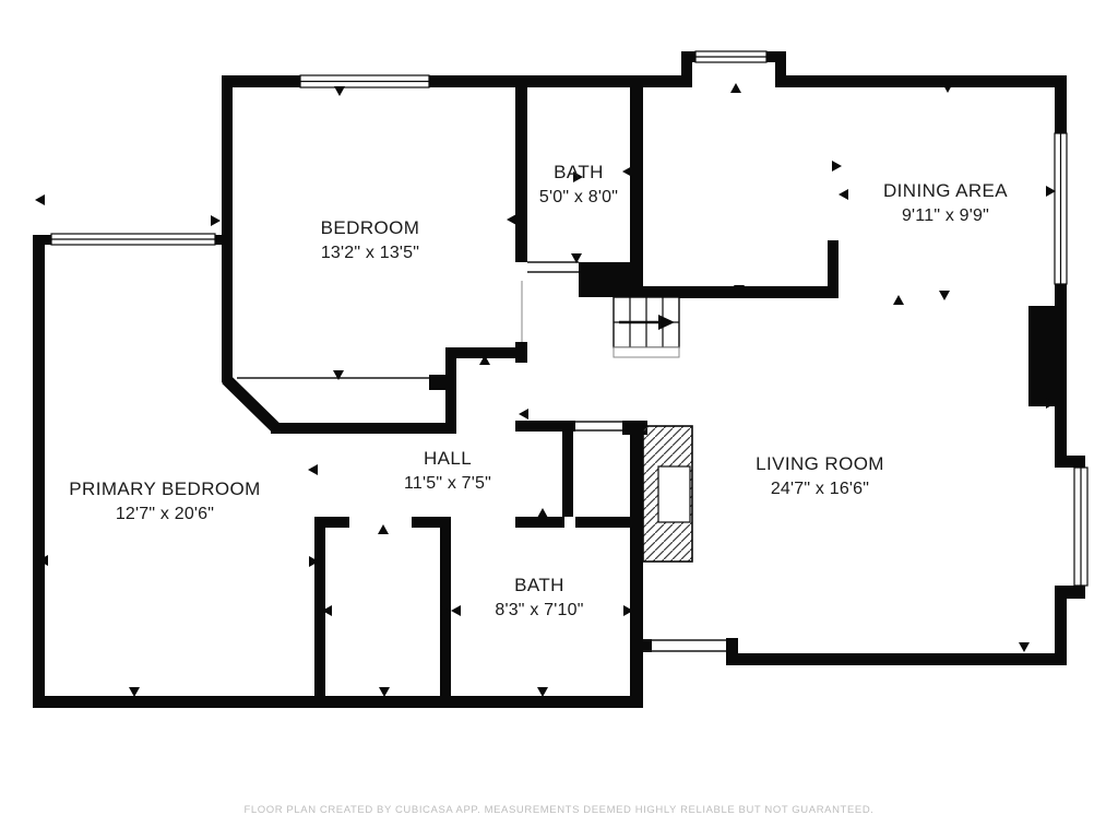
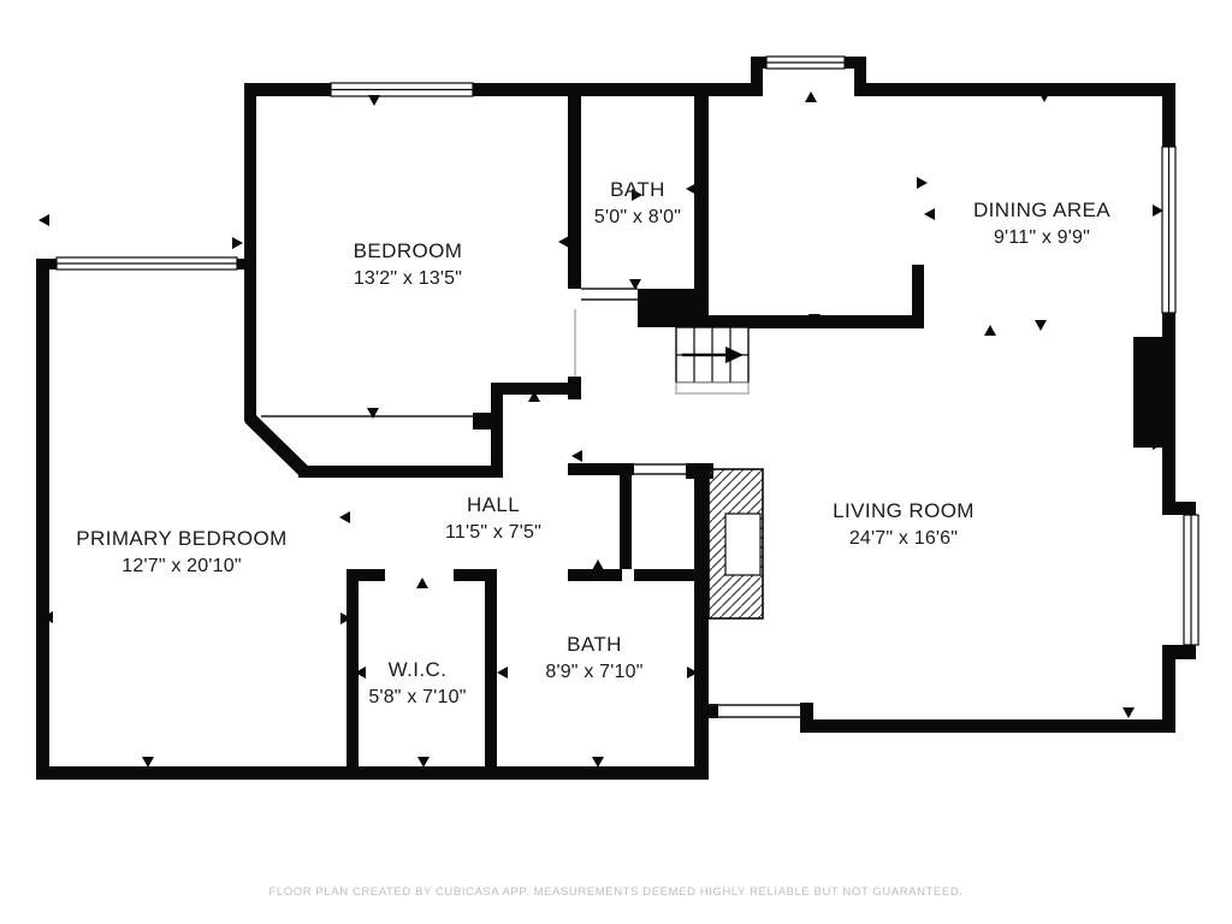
  BEDROOM
  13'2" x 13'5"
  BATH
  5'0" x 8'0"
  DINING AREA
  9'11" x 9'9"
  PRIMARY BEDROOM
- 12'7" x 20'6"
+ 12'7" x 20'10"
  HALL
  11'5" x 7'5"
+ W.I.C.
+ 5'8" x 7'10"
  BATH
- 8'3" x 7'10"
+ 8'9" x 7'10"
  LIVING ROOM
  24'7" x 16'6"
  FLOOR PLAN CREATED BY CUBICASA APP. MEASUREMENTS DEEMED HIGHLY RELIABLE BUT NOT GUARANTEED.
